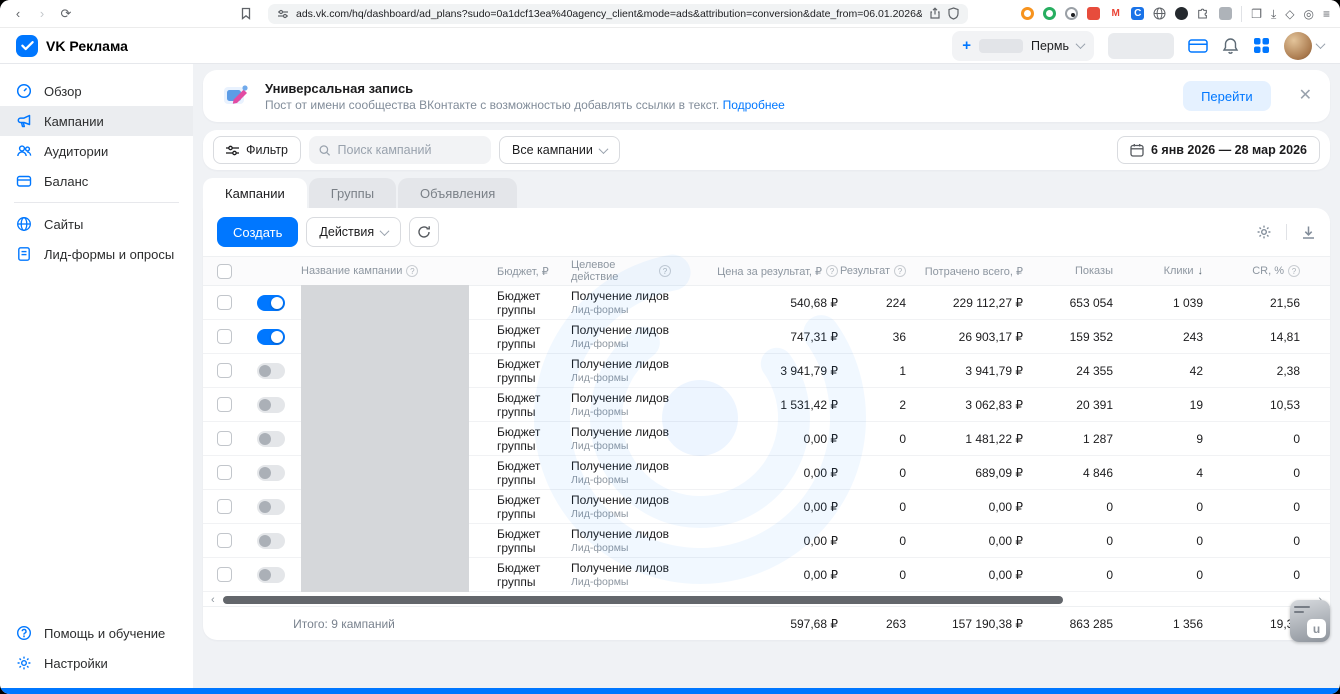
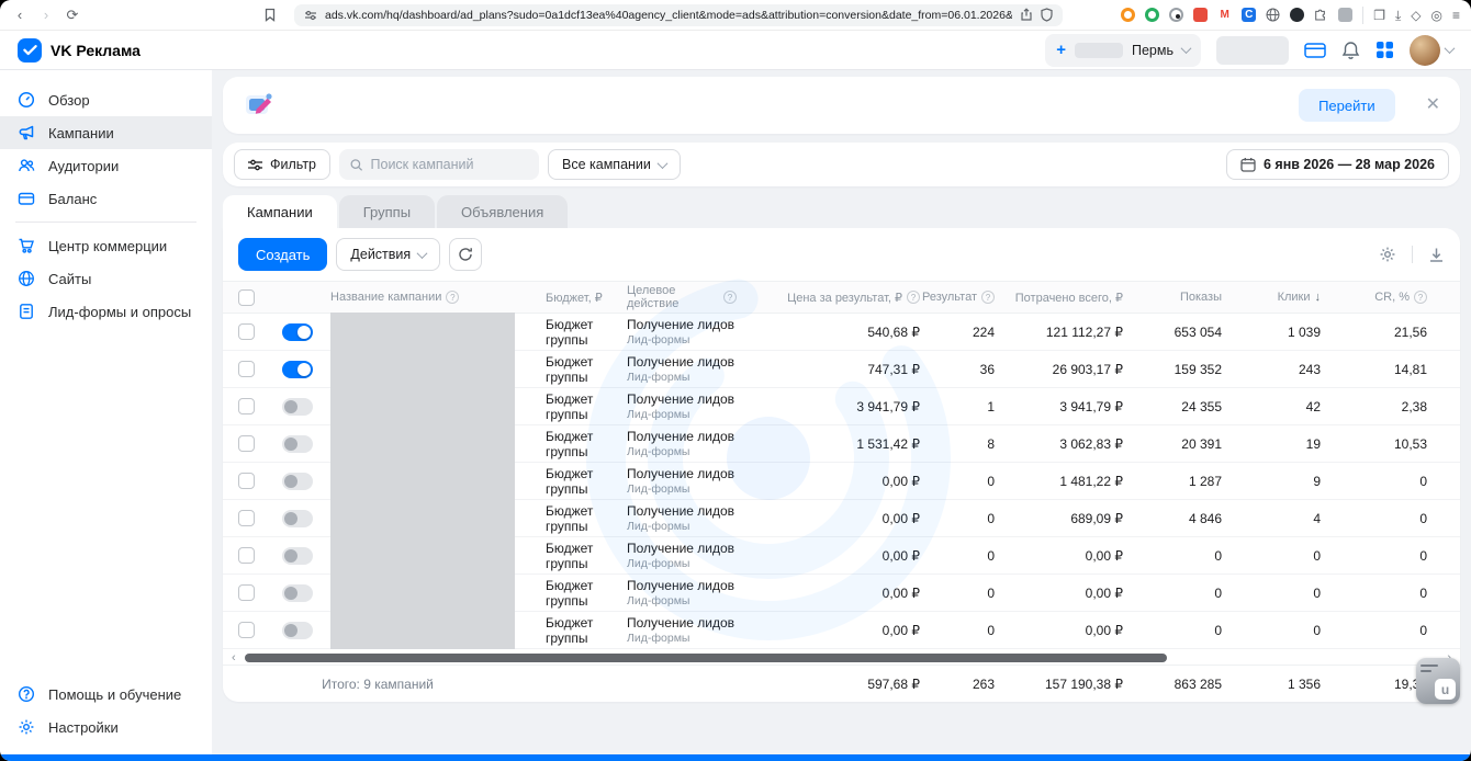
  ‹
  ›
  ⟳
  ads.vk.com/hq/dashboard/ad_plans?sudo=0a1dcf13ea%40agency_client&mode=ads&attribution=conversion&date_from=06.01.2026&
  M
  C
  ❐
  ⤓
  ◇
  ◎
  ≡
  VK Реклама
  +
  Пермь
  Обзор
  Кампании
  Аудитории
  Баланс
+ Центр коммерции
  Сайты
  Лид-формы и опросы
  Помощь и обучение
  Настройки
- Универсальная запись
- Пост от имени сообщества ВКонтакте с возможностью добавлять ссылки в текст. Подробнее
  Перейти
  ✕
  Фильтр
  Поиск кампаний
  Все кампании
  6 янв 2026 — 28 мар 2026
  Кампании
  Группы
  Объявления
  Создать
  Действия
  Название кампании
  ?
  Бюджет, ₽
  Целевое действие
  ?
  Цена за результат, ₽
  ?
  Результат
  ?
  Потрачено всего, ₽
  Показы
  Клики
  ↓
  CR, %
  ?
  Бюджет группы
  Получение лидов
  Лид-формы
  540,68 ₽
  224
- 229 112,27 ₽
+ 121 112,27 ₽
  653 054
  1 039
  21,56
  Бюджет группы
  Получение лидов
  Лид-формы
  747,31 ₽
  36
  26 903,17 ₽
  159 352
  243
  14,81
  Бюджет группы
  Получение лидов
  Лид-формы
  3 941,79 ₽
  1
  3 941,79 ₽
  24 355
  42
  2,38
  Бюджет группы
  Получение лидов
  Лид-формы
  1 531,42 ₽
- 2
+ 8
  3 062,83 ₽
  20 391
  19
  10,53
  Бюджет группы
  Получение лидов
  Лид-формы
  0,00 ₽
  0
  1 481,22 ₽
  1 287
  9
  0
  Бюджет группы
  Получение лидов
  Лид-формы
  0,00 ₽
  0
  689,09 ₽
  4 846
  4
  0
  Бюджет группы
  Получение лидов
  Лид-формы
  0,00 ₽
  0
  0,00 ₽
  0
  0
  0
  Бюджет группы
  Получение лидов
  Лид-формы
  0,00 ₽
  0
  0,00 ₽
  0
  0
  0
  Бюджет группы
  Получение лидов
  Лид-формы
  0,00 ₽
  0
  0,00 ₽
  0
  0
  0
  ‹
  Итого: 9 кампаний
  597,68 ₽
  263
  157 190,38 ₽
  863 285
  1 356
  u
